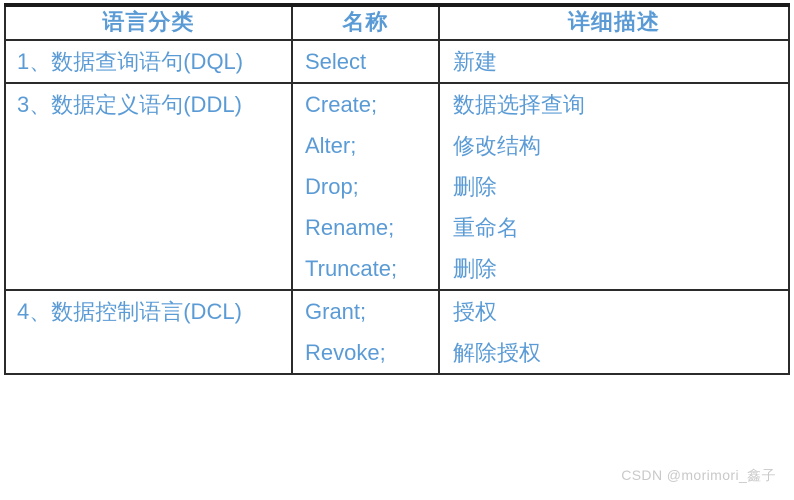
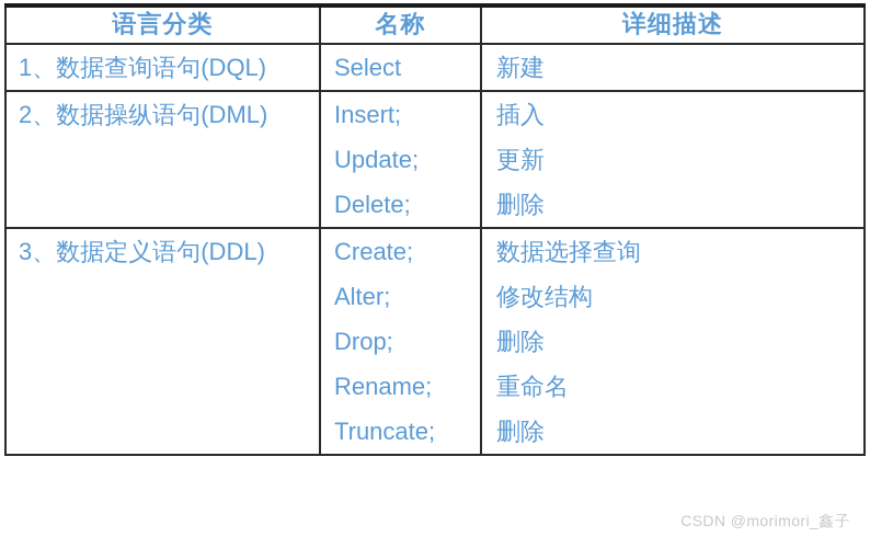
  语言分类	名称	详细描述
  1、数据查询语句(DQL)	Select	新建
+ 2、数据操纵语句(DML)	Insert; Update; Delete;	插入 更新 删除
  3、数据定义语句(DDL)	Create; Alter; Drop; Rename; Truncate;	数据选择查询 修改结构 删除 重命名 删除
- 4、数据控制语言(DCL)	Grant; Revoke;	授权 解除授权
  CSDN @morimori_鑫子
